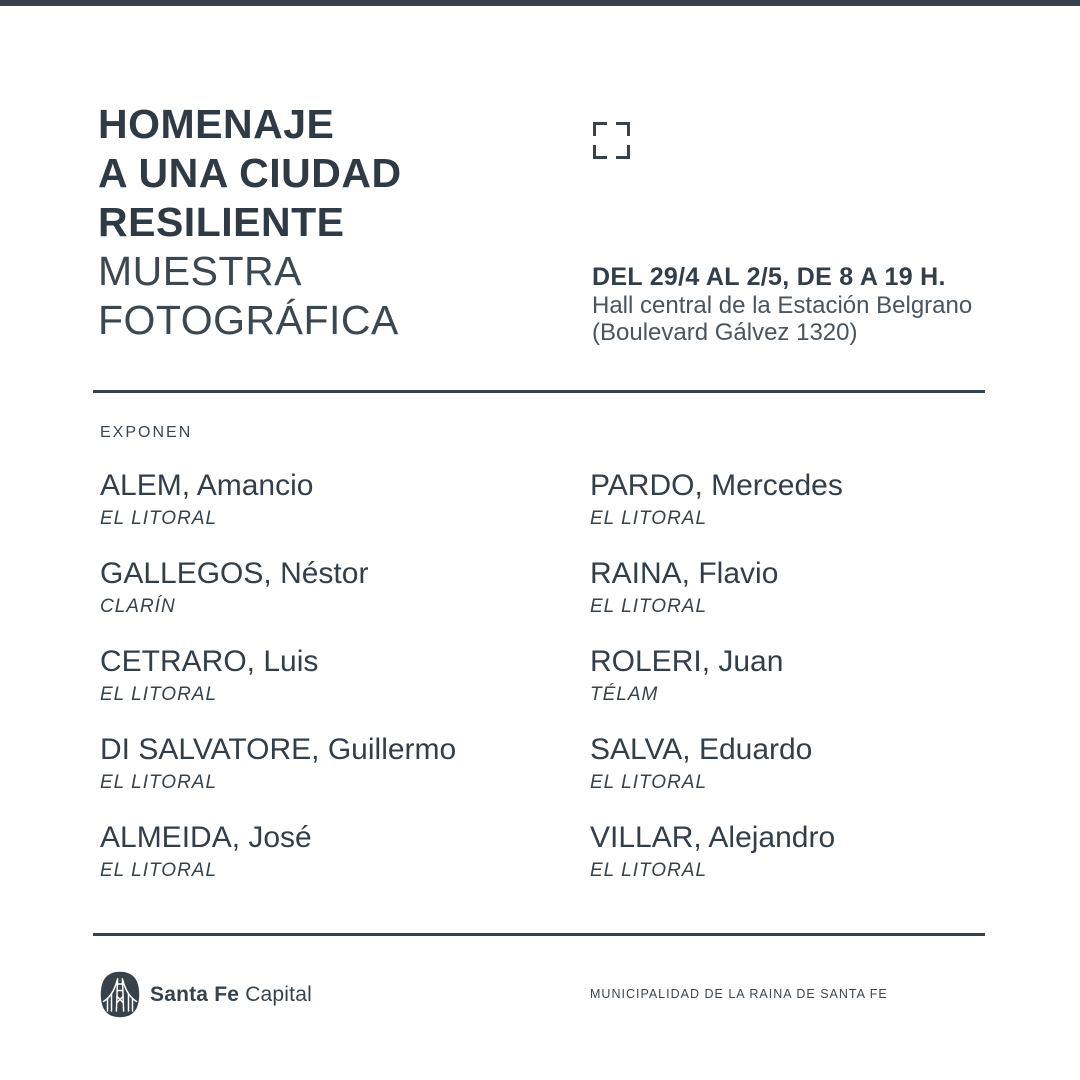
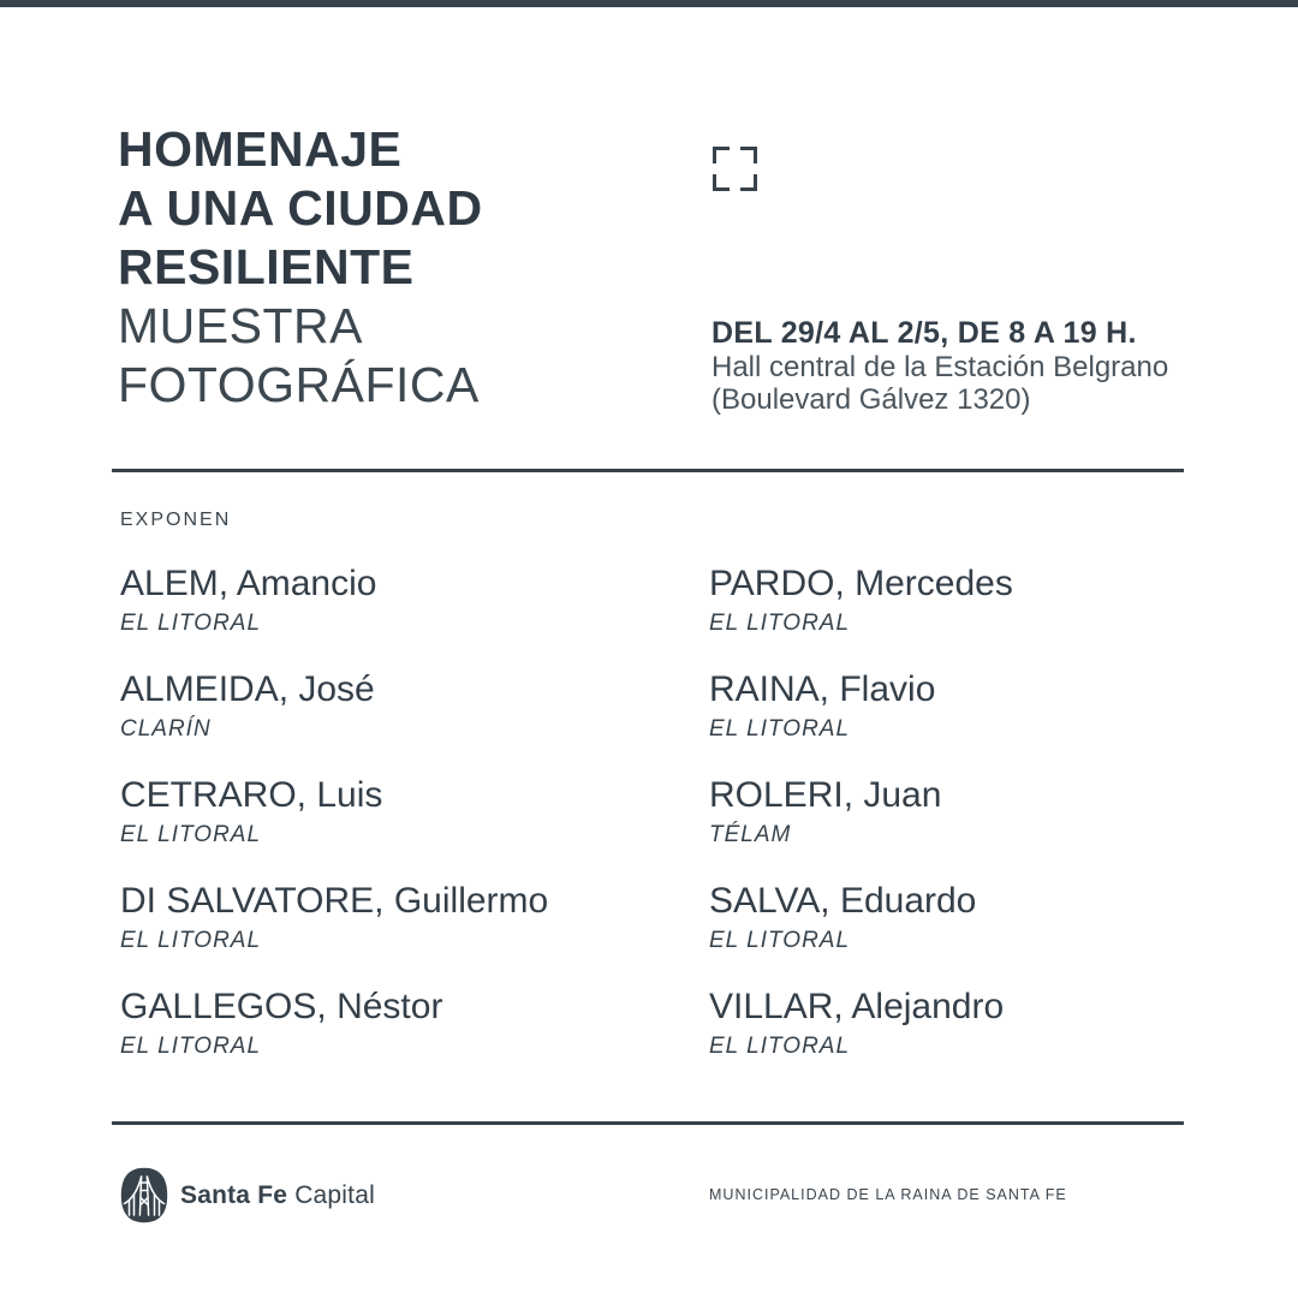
  HOMENAJE
  A UNA CIUDAD
  RESILIENTE
  MUESTRA
  FOTOGRÁFICA
  DEL 29/4 AL 2/5, DE 8 A 19 H.
  Hall central de la Estación Belgrano
  (Boulevard Gálvez 1320)
  EXPONEN
  ALEM, Amancio
  EL LITORAL
- GALLEGOS, Néstor
+ ALMEIDA, José
  CLARÍN
  CETRARO, Luis
  EL LITORAL
  DI SALVATORE, Guillermo
  EL LITORAL
- ALMEIDA, José
+ GALLEGOS, Néstor
  EL LITORAL
  PARDO, Mercedes
  EL LITORAL
  RAINA, Flavio
  EL LITORAL
  ROLERI, Juan
  TÉLAM
  SALVA, Eduardo
  EL LITORAL
  VILLAR, Alejandro
  EL LITORAL
  Santa Fe Capital
  MUNICIPALIDAD DE LA RAINA DE SANTA FE
